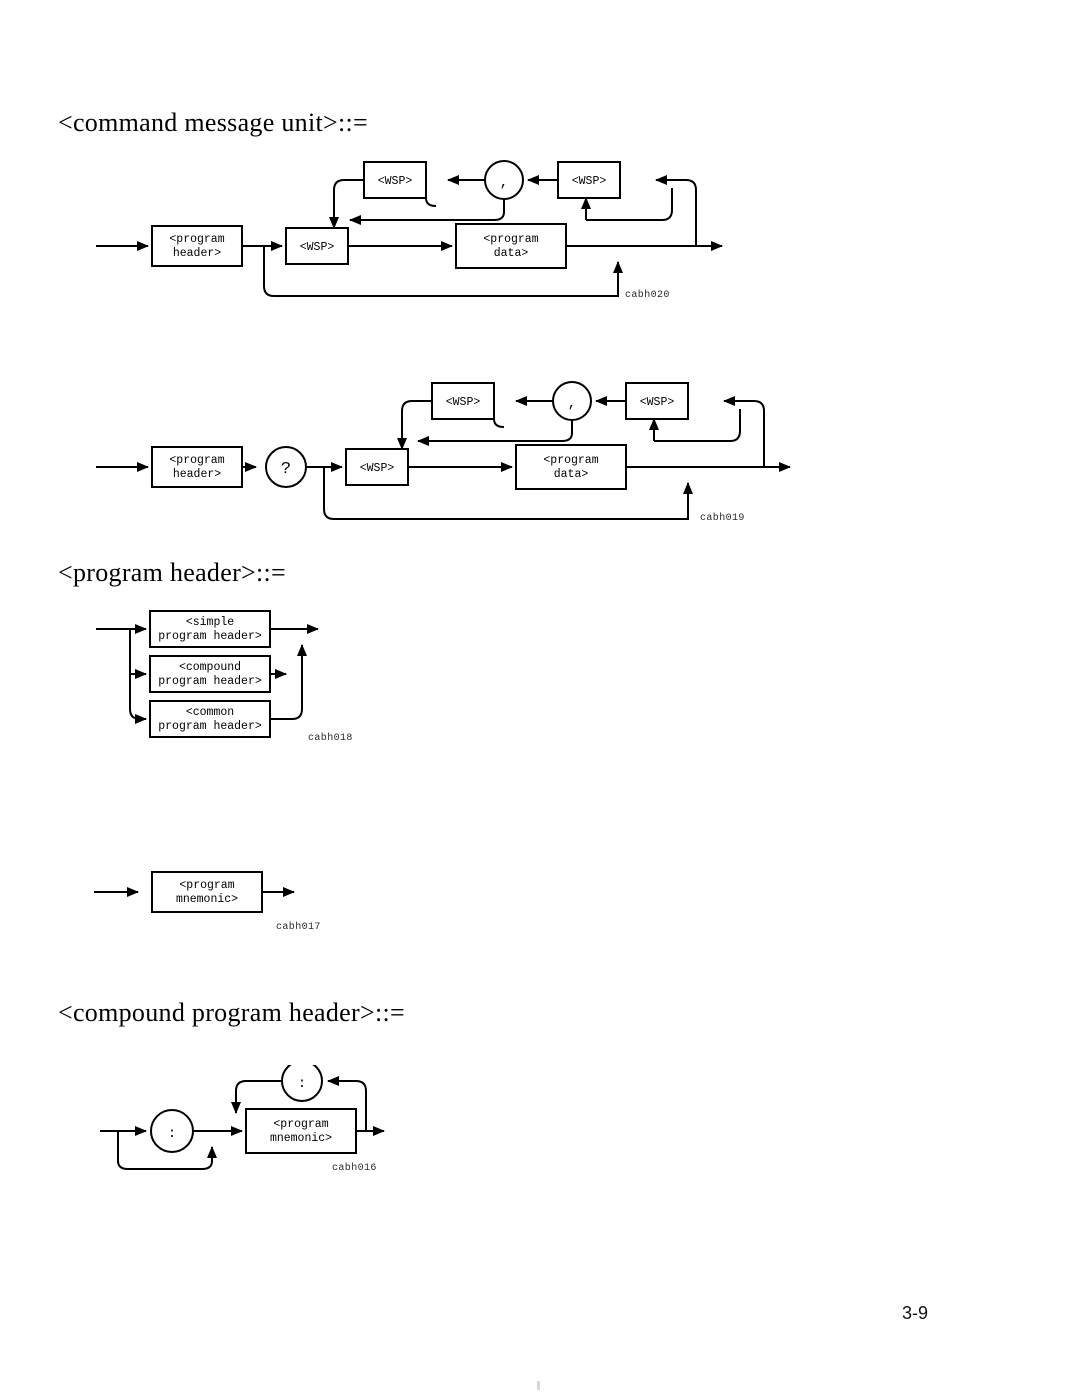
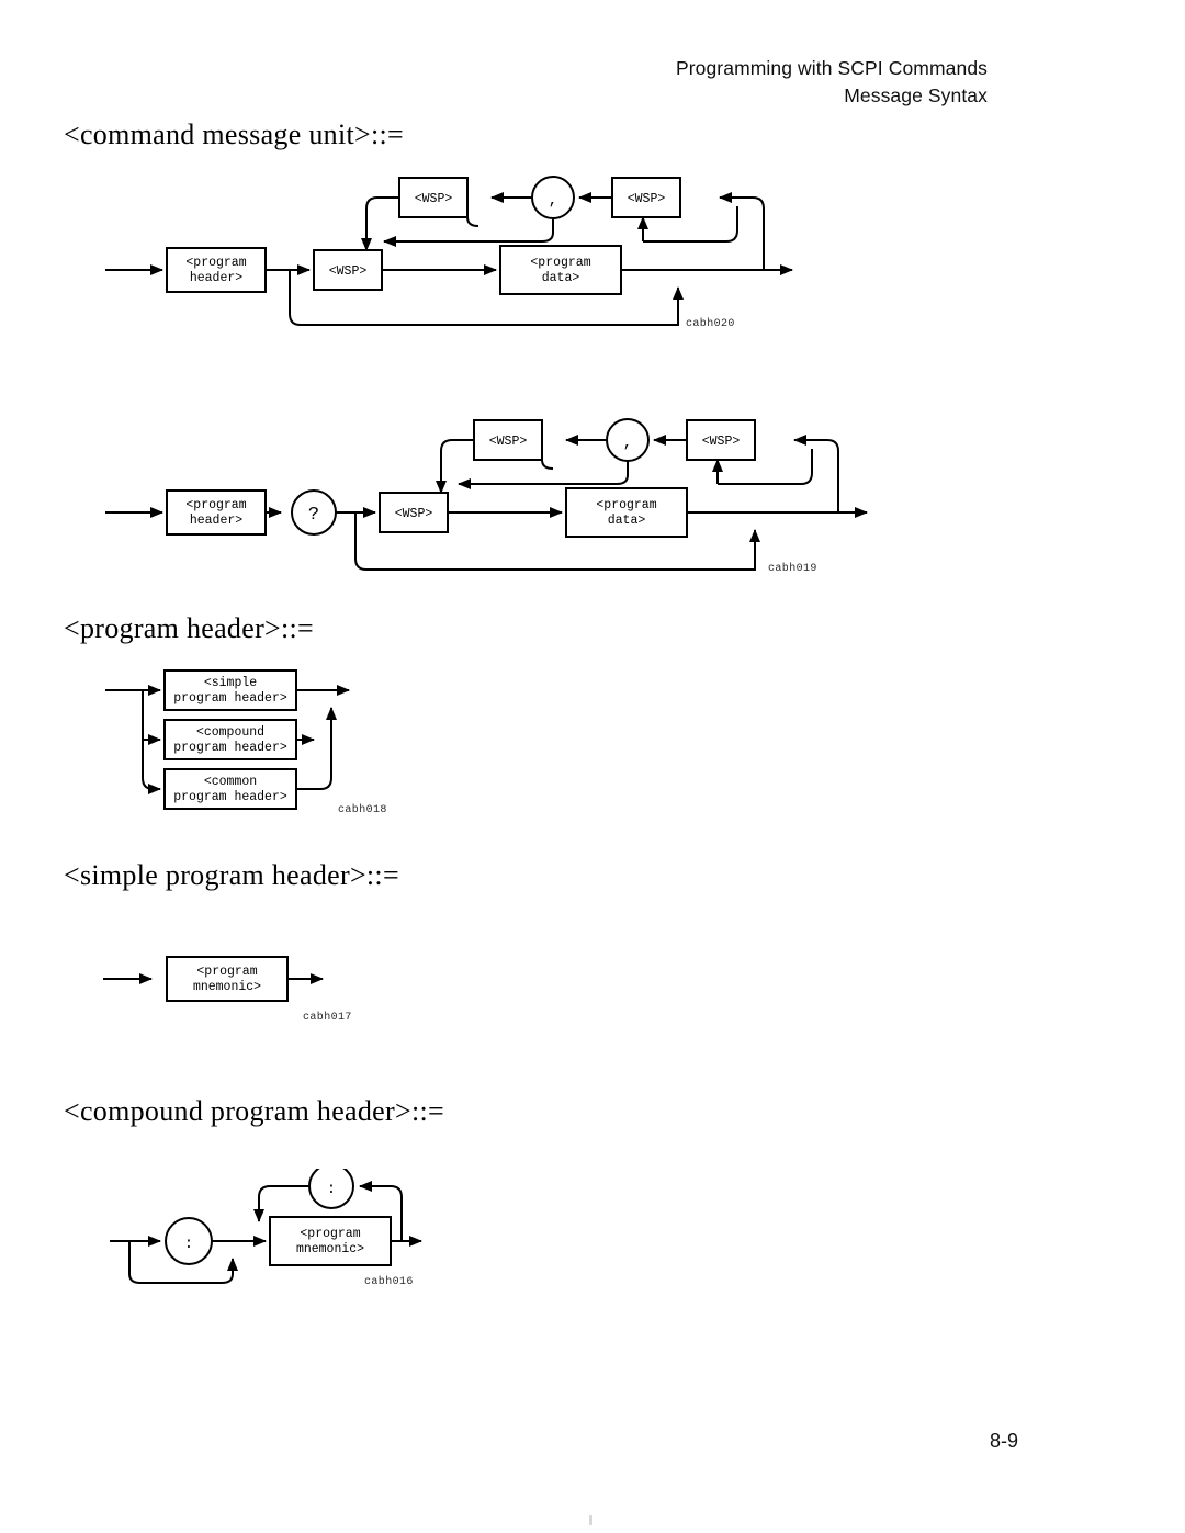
+ Programming with SCPI Commands
+ Message Syntax
  <command message unit>::=
  <program
  header>
  <WSP>
  <program
  data>
  <WSP>
  <WSP>
  ,
  cabh020
  <program
  header>
  <WSP>
  <program
  data>
  <WSP>
  <WSP>
  ?
  ,
  cabh019
  <program header>::=
  <simple
  program header>
  <compound
  program header>
  <common
  program header>
  cabh018
+ <simple program header>::=
  <program
  mnemonic>
  cabh017
  <compound program header>::=
  <program
  mnemonic>
  :
  :
  cabh016
- 3-9
+ 8-9
